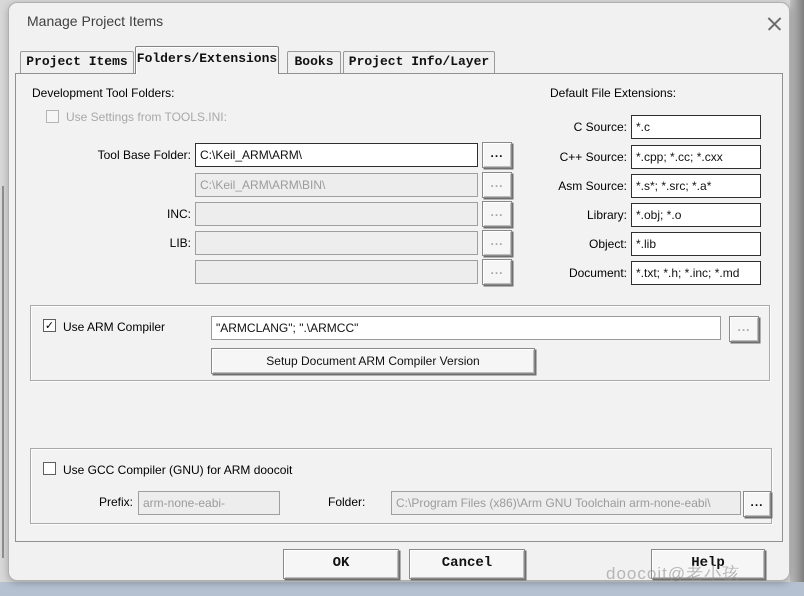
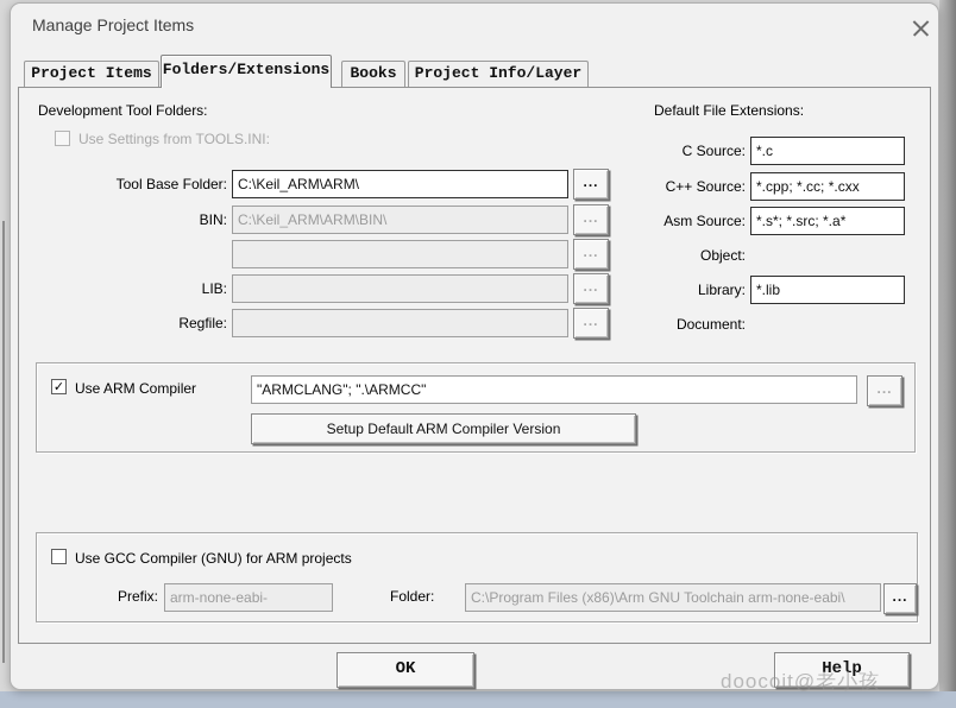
  Manage Project Items
  Project Items
  Folders/Extensions
  Books
  Project Info/Layer
  Development Tool Folders:
  Use Settings from TOOLS.INI:
  Tool Base Folder:
  C:\Keil_ARM\ARM\
  ...
+ BIN:
  C:\Keil_ARM\ARM\BIN\
  ...
- INC:
  ...
  LIB:
  ...
+ Regfile:
  ...
  Default File Extensions:
  C Source:
  *.c
  C++ Source:
  *.cpp; *.cc; *.cxx
  Asm Source:
  *.s*; *.src; *.a*
- Library:
+ Object:
- *.obj; *.o
- Object:
+ Library:
  *.lib
  Document:
- *.txt; *.h; *.inc; *.md
  ✓
  Use ARM Compiler
  "ARMCLANG"; ".\ARMCC"
  ...
- Setup Document ARM Compiler Version
+ Setup Default ARM Compiler Version
- Use GCC Compiler (GNU) for ARM doocoit
+ Use GCC Compiler (GNU) for ARM projects
  Prefix:
  arm-none-eabi-
  Folder:
  C:\Program Files (x86)\Arm GNU Toolchain arm-none-eabi\
  ...
  OK
- Cancel
  Help
  doocoit@老小孩
